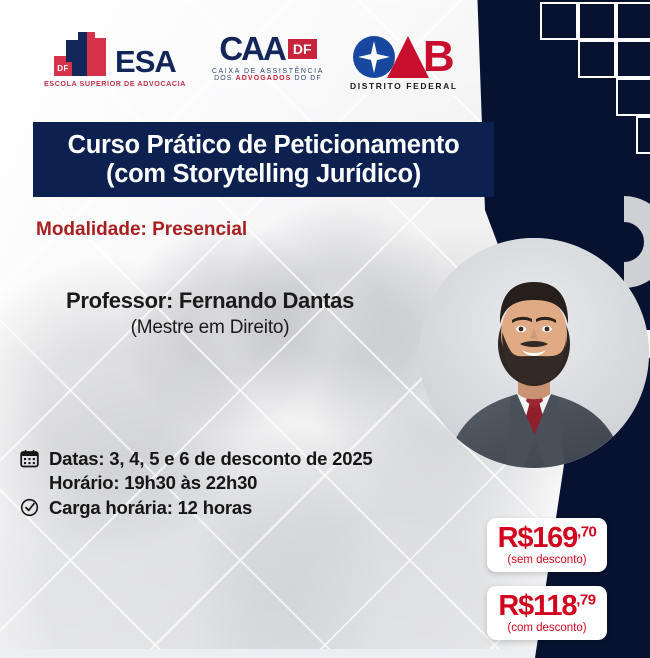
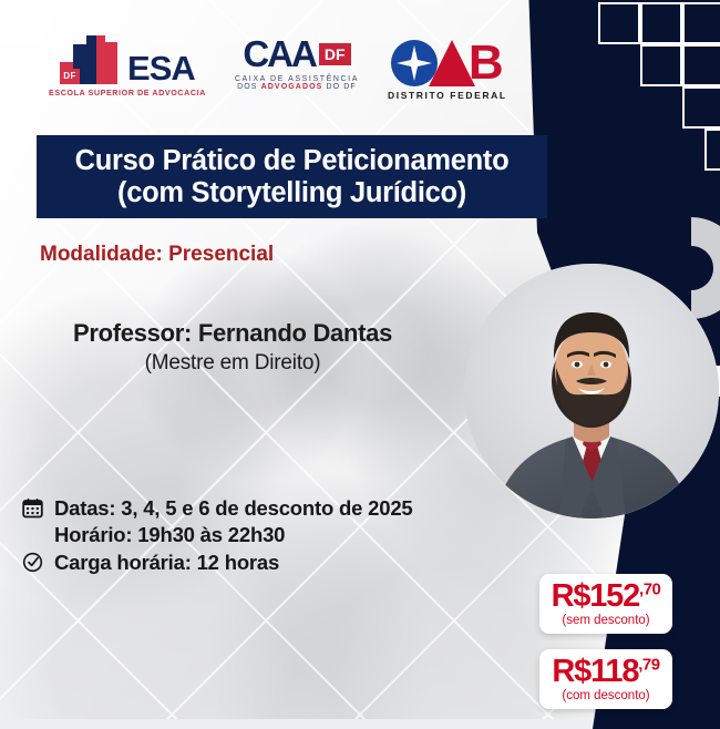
  DF
  ESA
  ESCOLA SUPERIOR DE ADVOCACIA
  CAA
  DF
  B
  DISTRITO FEDERAL
  Curso Prático de Peticionamento
  (com Storytelling Jurídico)
  Modalidade: Presencial
  Professor: Fernando Dantas
  (Mestre em Direito)
  Datas: 3, 4, 5 e 6 de desconto de 2025
  Horário: 19h30 às 22h30
  Carga horária: 12 horas
- R$169,70
+ R$152,70
  (sem desconto)
  R$118,79
  (com desconto)
